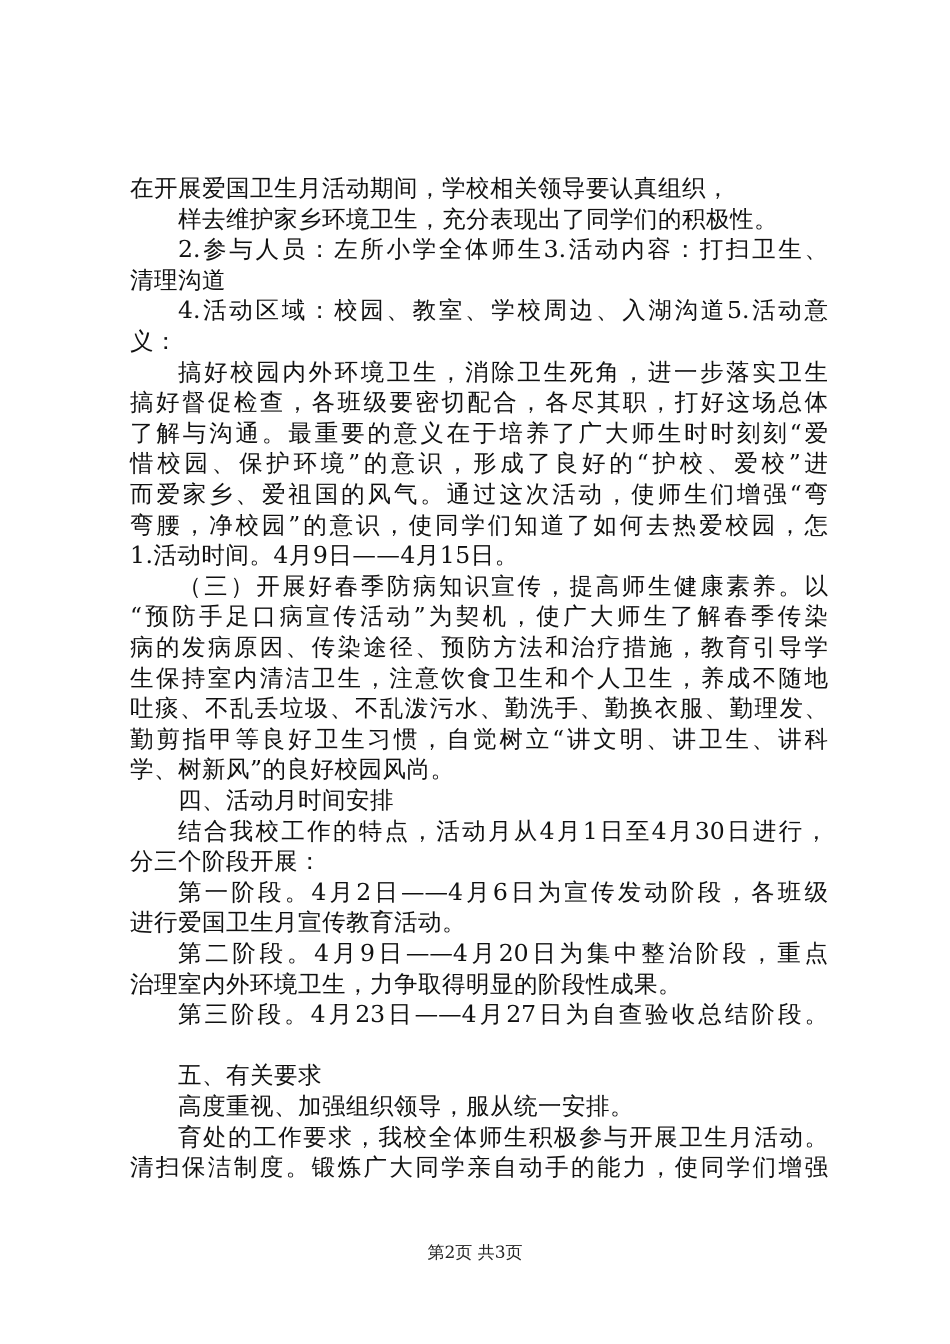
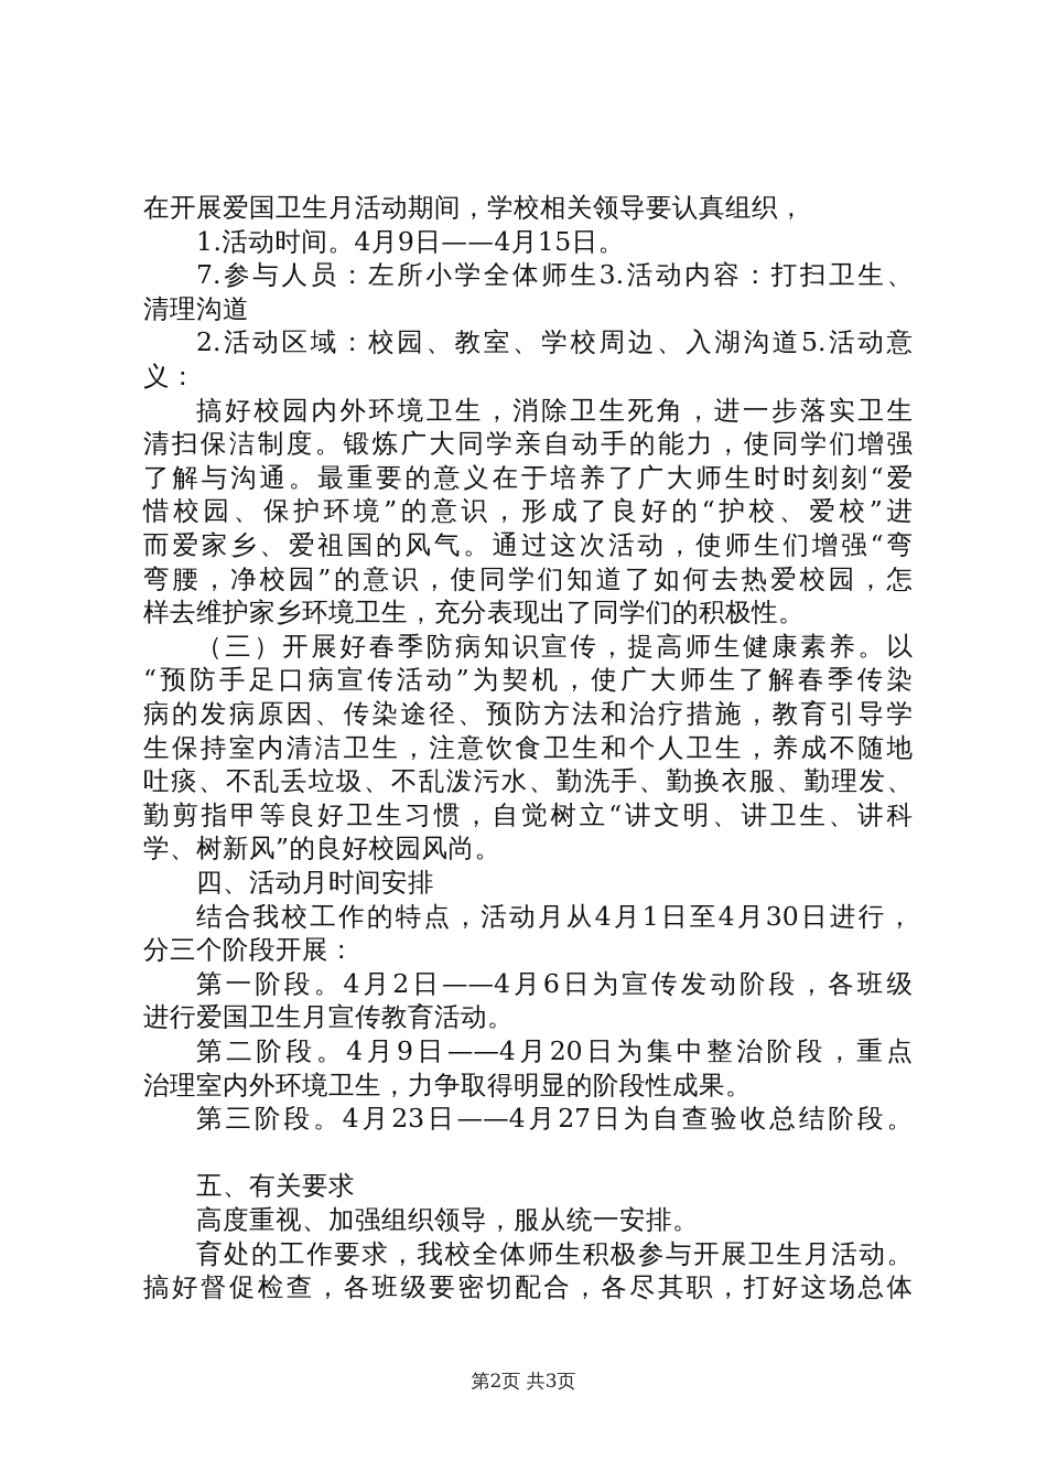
  在开展爱国卫生月活动期间，学校相关领导要认真组织，
- 样去维护家乡环境卫生，充分表现出了同学们的积极性。
+ 1.活动时间。4月9日——4月15日。
- 2.参与人员：左所小学全体师生3.活动内容：打扫卫生、
+ 7.参与人员：左所小学全体师生3.活动内容：打扫卫生、
  清理沟道
- 4.活动区域：校园、教室、学校周边、入湖沟道5.活动意
+ 2.活动区域：校园、教室、学校周边、入湖沟道5.活动意
  义：
  搞好校园内外环境卫生，消除卫生死角，进一步落实卫生
- 搞好督促检查，各班级要密切配合，各尽其职，打好这场总体
+ 清扫保洁制度。锻炼广大同学亲自动手的能力，使同学们增强
  了解与沟通。最重要的意义在于培养了广大师生时时刻刻“爱
  惜校园、保护环境”的意识，形成了良好的“护校、爱校”进
  而爱家乡、爱祖国的风气。通过这次活动，使师生们增强“弯
  弯腰，净校园”的意识，使同学们知道了如何去热爱校园，怎
- 1.活动时间。4月9日——4月15日。
+ 样去维护家乡环境卫生，充分表现出了同学们的积极性。
  （三）开展好春季防病知识宣传，提高师生健康素养。以
  “预防手足口病宣传活动”为契机，使广大师生了解春季传染
  病的发病原因、传染途径、预防方法和治疗措施，教育引导学
  生保持室内清洁卫生，注意饮食卫生和个人卫生，养成不随地
  吐痰、不乱丢垃圾、不乱泼污水、勤洗手、勤换衣服、勤理发、
  勤剪指甲等良好卫生习惯，自觉树立“讲文明、讲卫生、讲科
  学、树新风”的良好校园风尚。
  四、活动月时间安排
  结合我校工作的特点，活动月从4月1日至4月30日进行，
  分三个阶段开展：
  第一阶段。4月2日——4月6日为宣传发动阶段，各班级
  进行爱国卫生月宣传教育活动。
  第二阶段。4月9日——4月20日为集中整治阶段，重点
  治理室内外环境卫生，力争取得明显的阶段性成果。
  第三阶段。4月23日——4月27日为自查验收总结阶段。
  五、有关要求
  高度重视、加强组织领导，服从统一安排。
  育处的工作要求，我校全体师生积极参与开展卫生月活动。
- 清扫保洁制度。锻炼广大同学亲自动手的能力，使同学们增强
+ 搞好督促检查，各班级要密切配合，各尽其职，打好这场总体
  第2页 共3页
